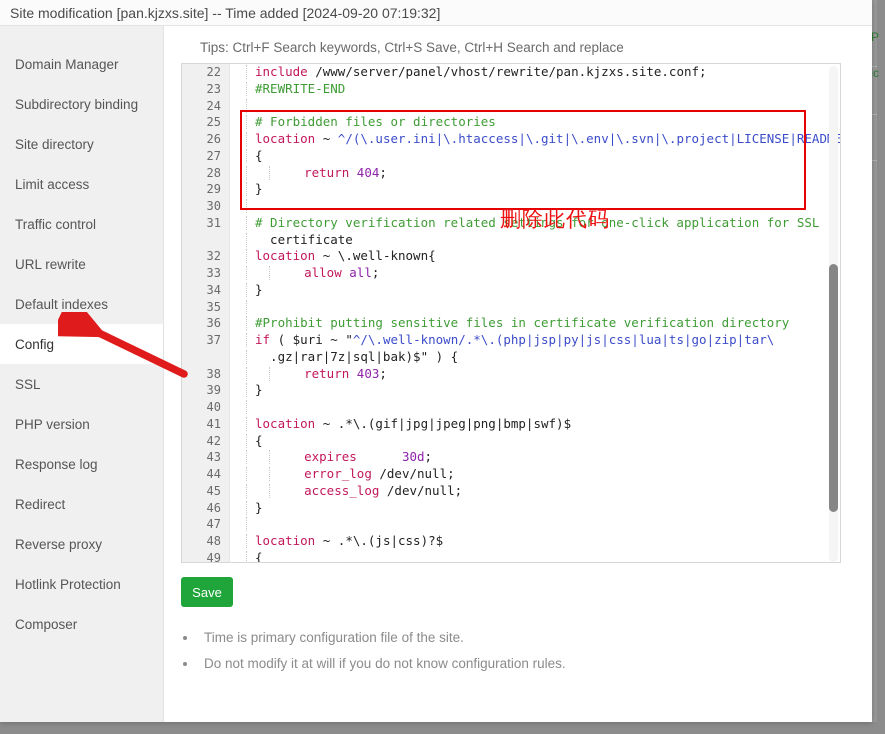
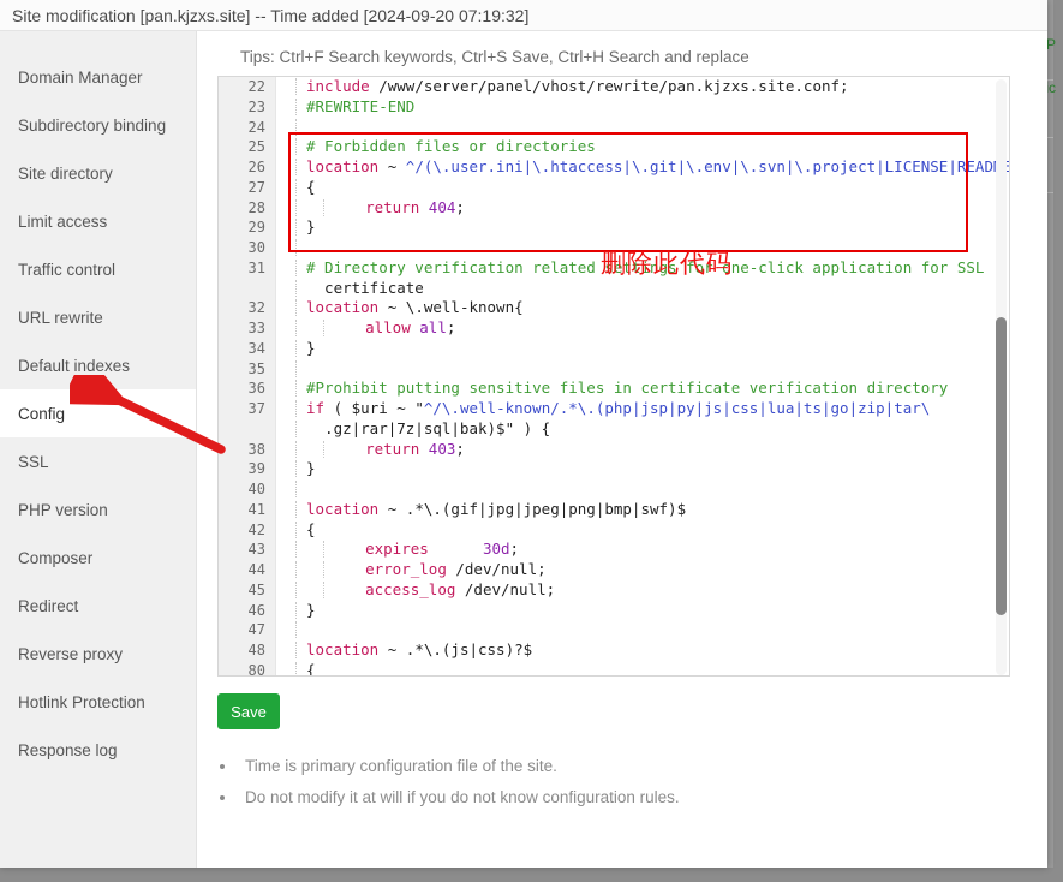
  Site modification [pan.kjzxs.site] -- Time added [2024-09-20 07:19:32]
  Domain Manager
  Subdirectory binding
  Site directory
  Limit access
  Traffic control
  URL rewrite
  Default indexes
  Config
  SSL
  PHP version
- Response log
+ Composer
  Redirect
  Reverse proxy
  Hotlink Protection
- Composer
+ Response log
  Tips: Ctrl+F Search keywords, Ctrl+S Save, Ctrl+H Search and replace
  22
  include /www/server/panel/vhost/rewrite/pan.kjzxs.site.conf;
  23
  #REWRITE-END
  24
  25
  # Forbidden files or directories
  26
  location ~ ^/(\.user.ini|\.htaccess|\.git|\.env|\.svn|\.project|LICENSE|READE
  27
  {
  28
  return 404;
  29
  }
  30
  31
  # Directory verification related settings for one-click application for SSL
  certificate
  32
  location ~ \.well-known{
  33
  allow all;
  34
  }
  35
  36
  #Prohibit putting sensitive files in certificate verification directory
  37
  if ( $uri ~ "^/\.well-known/.*\.(php|jsp|py|js|css|lua|ts|go|zip|tar\
  .gz|rar|7z|sql|bak)$" ) {
  38
  return 403;
  39
  }
  40
  41
  location ~ .*\.(gif|jpg|jpeg|png|bmp|swf)$
  42
  {
  43
  expires 30d;
  44
  error_log /dev/null;
  45
  access_log /dev/null;
  46
  }
  47
  48
  location ~ .*\.(js|css)?$
- 49
+ 80
  {
  Save
  Time is primary configuration file of the site.
  Do not modify it at will if you do not know configuration rules.
  删除此代码
